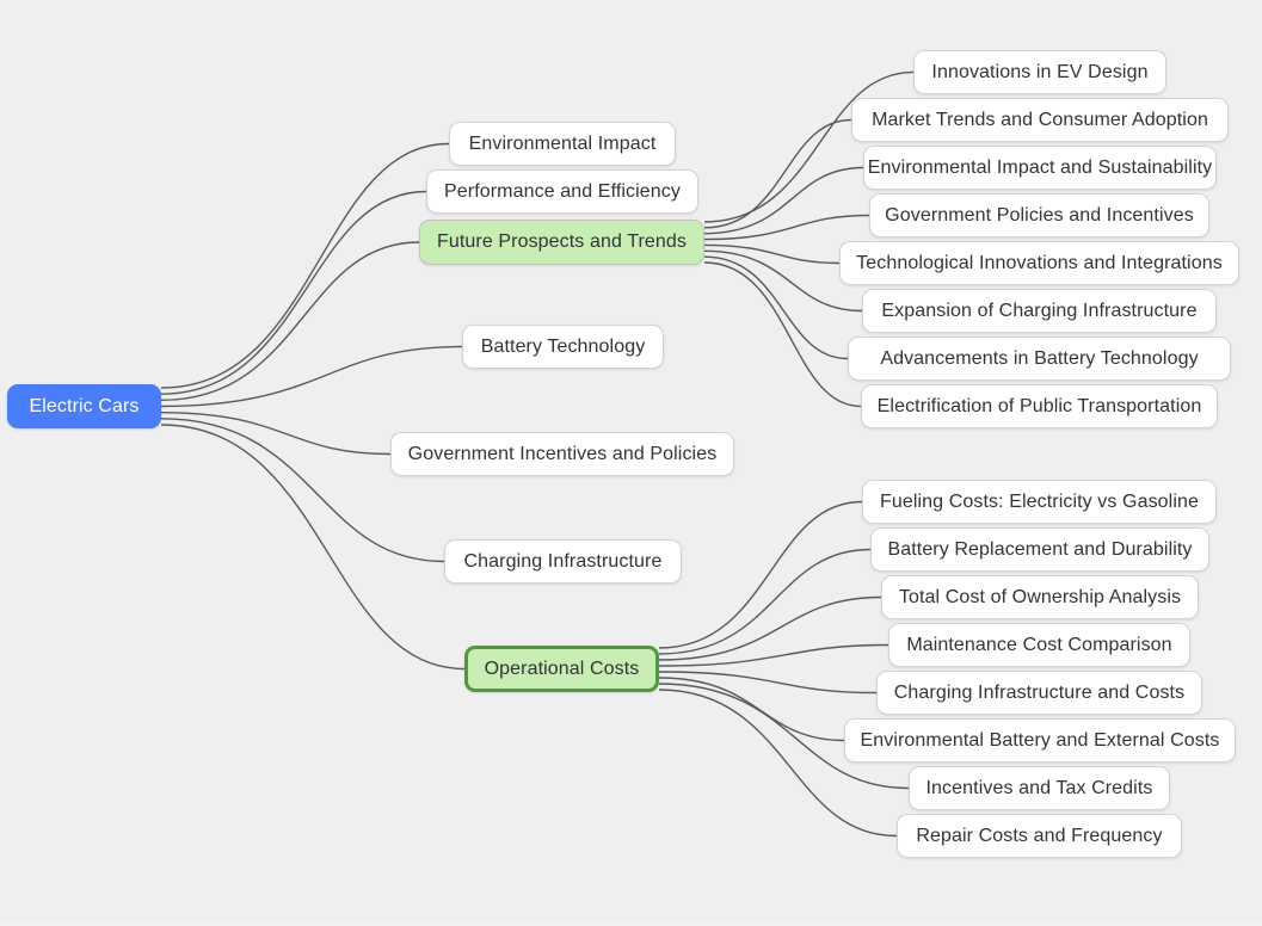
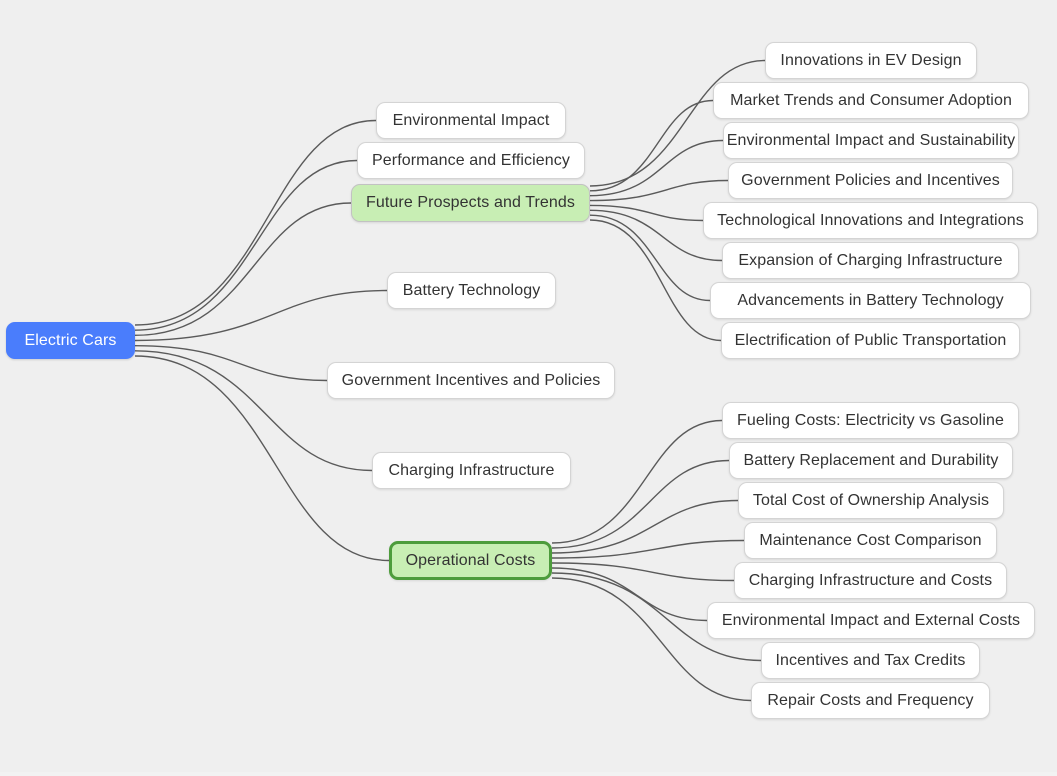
  Electric Cars
  Environmental Impact
  Performance and Efficiency
  Future Prospects and Trends
  Battery Technology
  Government Incentives and Policies
  Charging Infrastructure
  Operational Costs
  Innovations in EV Design
  Market Trends and Consumer Adoption
  Environmental Impact and Sustainability
  Government Policies and Incentives
  Technological Innovations and Integrations
  Expansion of Charging Infrastructure
  Advancements in Battery Technology
  Electrification of Public Transportation
  Fueling Costs: Electricity vs Gasoline
  Battery Replacement and Durability
  Total Cost of Ownership Analysis
  Maintenance Cost Comparison
  Charging Infrastructure and Costs
- Environmental Battery and External Costs
+ Environmental Impact and External Costs
  Incentives and Tax Credits
  Repair Costs and Frequency
